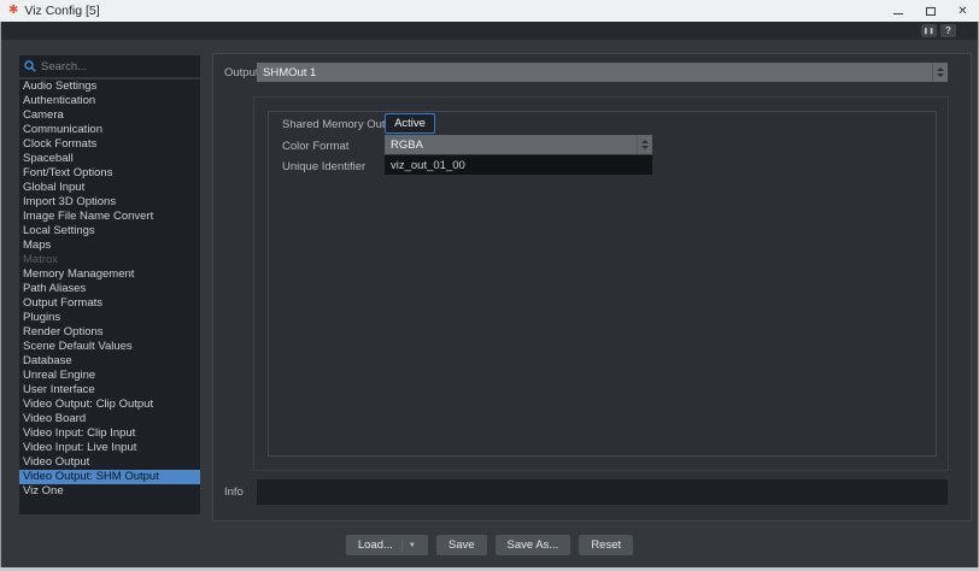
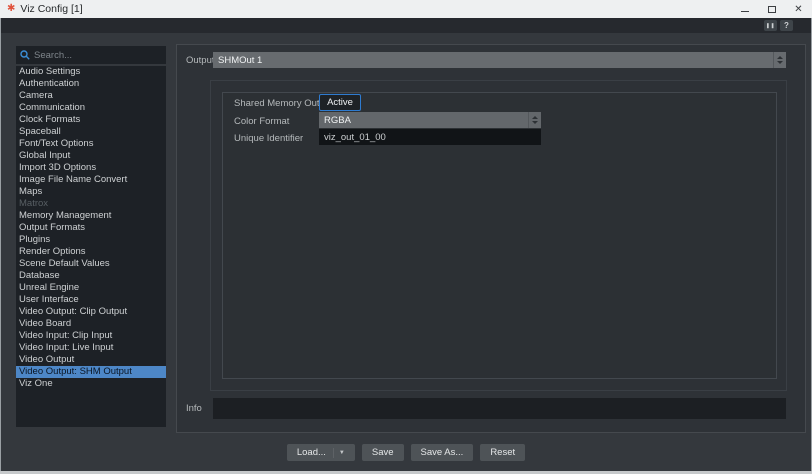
  ✱
- Viz Config [5]
+ Viz Config [1]
  ✕
  ?
  Search...
  Audio Settings
  Authentication
  Camera
  Communication
  Clock Formats
  Spaceball
  Font/Text Options
  Global Input
  Import 3D Options
  Image File Name Convert
- Local Settings
  Maps
  Matrox
  Memory Management
- Path Aliases
  Output Formats
  Plugins
  Render Options
  Scene Default Values
  Database
  Unreal Engine
  User Interface
  Video Output: Clip Output
  Video Board
  Video Input: Clip Input
  Video Input: Live Input
  Video Output
  Video Output: SHM Output
  Viz One
  Outpu
  SHMOut 1
  Shared Memory Ou
  Active
  Color Format
  RGBA
  Unique Identifier
  viz_out_01_00
  Info
  Load...
  Save
  Save As...
  Reset
